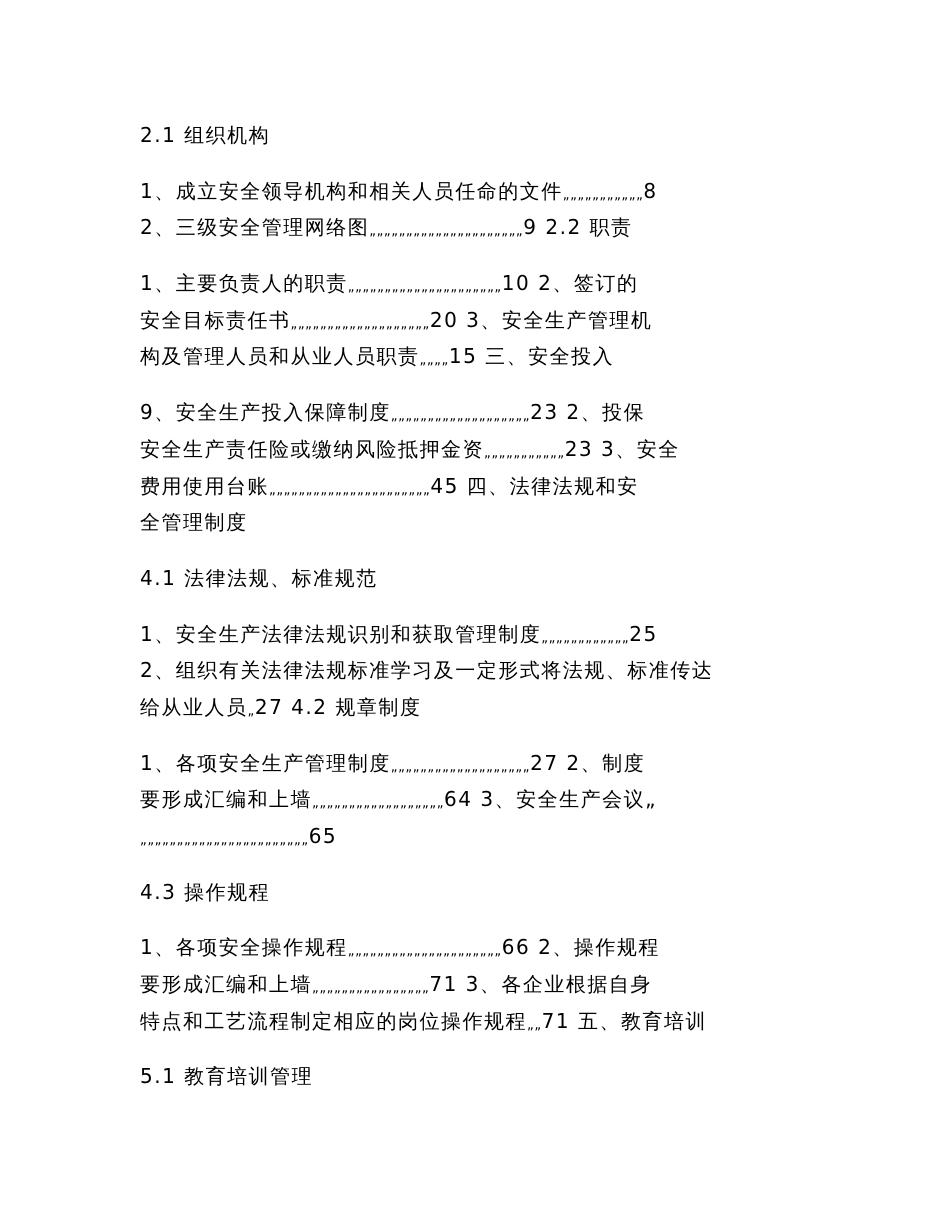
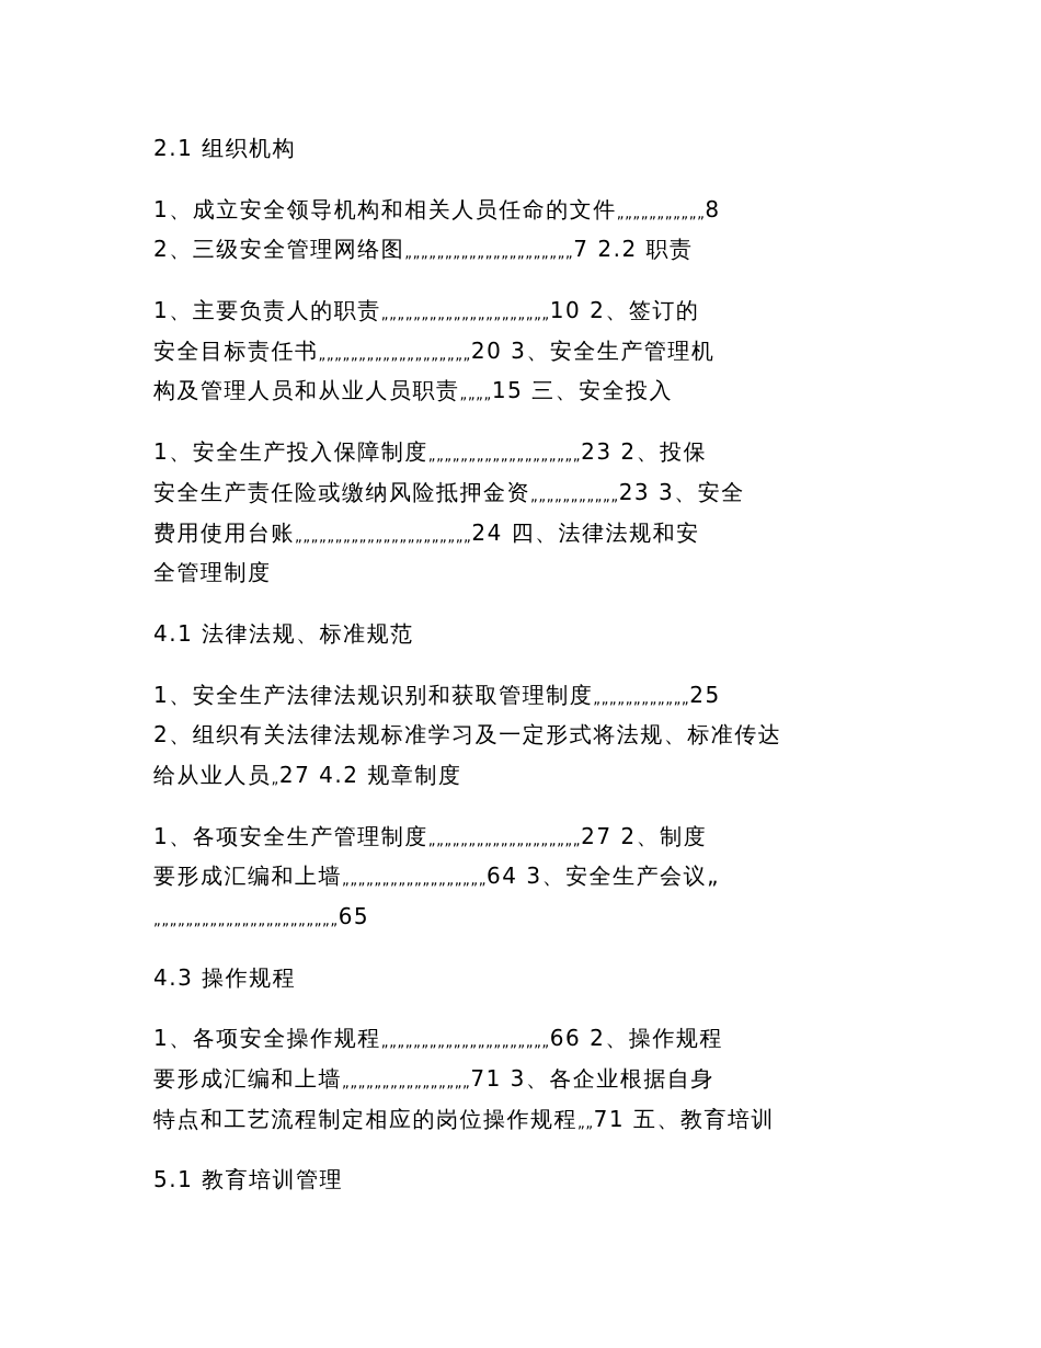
  2.1 组织机构
  1、成立安全领导机构和相关人员任命的文件„„„„„„„„„„„8
- 2、三级安全管理网络图„„„„„„„„„„„„„„„„„„„„„9 2.2 职责
+ 2、三级安全管理网络图„„„„„„„„„„„„„„„„„„„„„7 2.2 职责
  1、主要负责人的职责„„„„„„„„„„„„„„„„„„„„„10 2、签订的
  安全目标责任书„„„„„„„„„„„„„„„„„„„20 3、安全生产管理机
  构及管理人员和从业人员职责„„„„15 三、安全投入
- 9、安全生产投入保障制度„„„„„„„„„„„„„„„„„„„23 2、投保
+ 1、安全生产投入保障制度„„„„„„„„„„„„„„„„„„„23 2、投保
  安全生产责任险或缴纳风险抵押金资„„„„„„„„„„„23 3、安全
- 费用使用台账„„„„„„„„„„„„„„„„„„„„„„45 四、法律法规和安
+ 费用使用台账„„„„„„„„„„„„„„„„„„„„„„24 四、法律法规和安
  全管理制度
  4.1 法律法规、标准规范
  1、安全生产法律法规识别和获取管理制度„„„„„„„„„„„„25
  2、组织有关法律法规标准学习及一定形式将法规、标准传达
  给从业人员„27 4.2 规章制度
  1、各项安全生产管理制度„„„„„„„„„„„„„„„„„„„27 2、制度
  要形成汇编和上墙„„„„„„„„„„„„„„„„„„64 3、安全生产会议„
  „„„„„„„„„„„„„„„„„„„„„„„65
  4.3 操作规程
  1、各项安全操作规程„„„„„„„„„„„„„„„„„„„„„66 2、操作规程
  要形成汇编和上墙„„„„„„„„„„„„„„„„71 3、各企业根据自身
  特点和工艺流程制定相应的岗位操作规程„„71 五、教育培训
  5.1 教育培训管理
